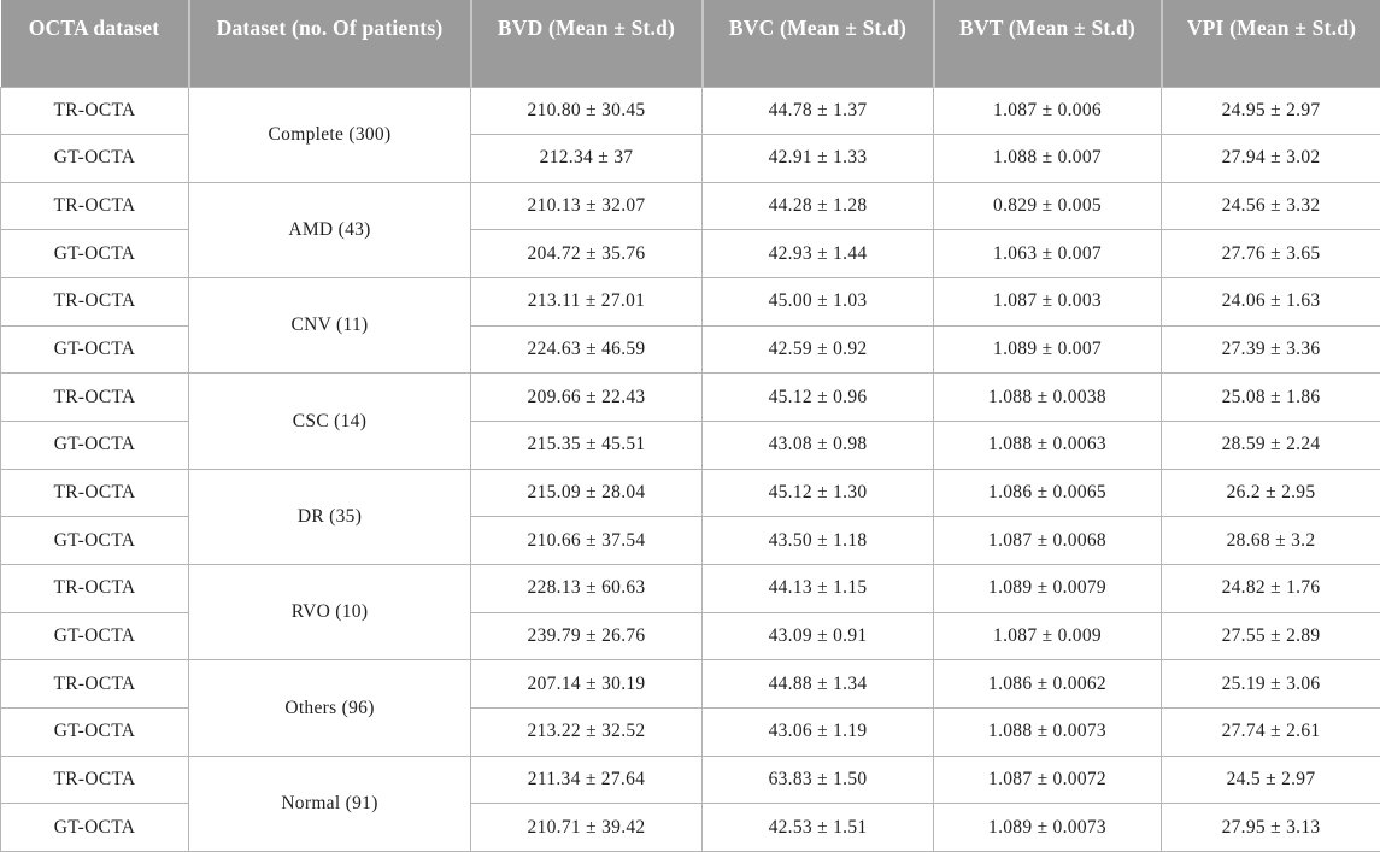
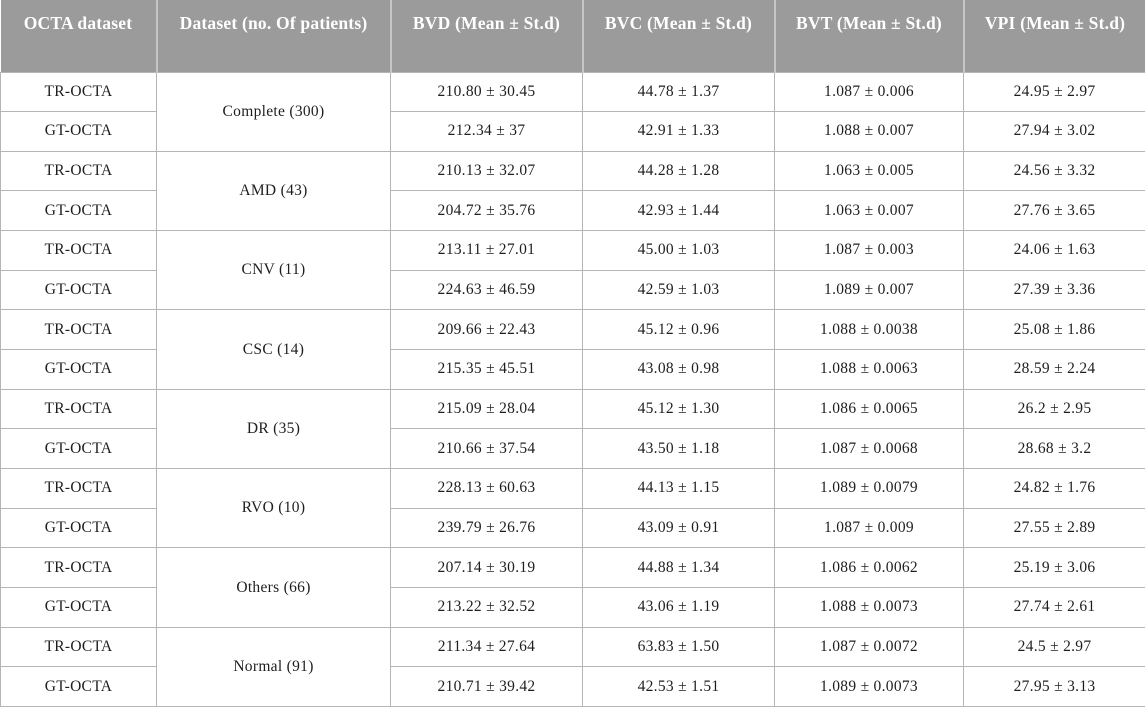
  OCTA dataset	Dataset (no. Of patients)	BVD (Mean ± St.d)	BVC (Mean ± St.d)	BVT (Mean ± St.d)	VPI (Mean ± St.d)
  TR-OCTA	Complete (300)	210.80 ± 30.45	44.78 ± 1.37	1.087 ± 0.006	24.95 ± 2.97
  GT-OCTA	212.34 ± 37	42.91 ± 1.33	1.088 ± 0.007	27.94 ± 3.02
- TR-OCTA	AMD (43)	210.13 ± 32.07	44.28 ± 1.28	0.829 ± 0.005	24.56 ± 3.32
+ TR-OCTA	AMD (43)	210.13 ± 32.07	44.28 ± 1.28	1.063 ± 0.005	24.56 ± 3.32
  GT-OCTA	204.72 ± 35.76	42.93 ± 1.44	1.063 ± 0.007	27.76 ± 3.65
  TR-OCTA	CNV (11)	213.11 ± 27.01	45.00 ± 1.03	1.087 ± 0.003	24.06 ± 1.63
- GT-OCTA	224.63 ± 46.59	42.59 ± 0.92	1.089 ± 0.007	27.39 ± 3.36
+ GT-OCTA	224.63 ± 46.59	42.59 ± 1.03	1.089 ± 0.007	27.39 ± 3.36
  TR-OCTA	CSC (14)	209.66 ± 22.43	45.12 ± 0.96	1.088 ± 0.0038	25.08 ± 1.86
  GT-OCTA	215.35 ± 45.51	43.08 ± 0.98	1.088 ± 0.0063	28.59 ± 2.24
  TR-OCTA	DR (35)	215.09 ± 28.04	45.12 ± 1.30	1.086 ± 0.0065	26.2 ± 2.95
  GT-OCTA	210.66 ± 37.54	43.50 ± 1.18	1.087 ± 0.0068	28.68 ± 3.2
  TR-OCTA	RVO (10)	228.13 ± 60.63	44.13 ± 1.15	1.089 ± 0.0079	24.82 ± 1.76
  GT-OCTA	239.79 ± 26.76	43.09 ± 0.91	1.087 ± 0.009	27.55 ± 2.89
- TR-OCTA	Others (96)	207.14 ± 30.19	44.88 ± 1.34	1.086 ± 0.0062	25.19 ± 3.06
+ TR-OCTA	Others (66)	207.14 ± 30.19	44.88 ± 1.34	1.086 ± 0.0062	25.19 ± 3.06
  GT-OCTA	213.22 ± 32.52	43.06 ± 1.19	1.088 ± 0.0073	27.74 ± 2.61
  TR-OCTA	Normal (91)	211.34 ± 27.64	63.83 ± 1.50	1.087 ± 0.0072	24.5 ± 2.97
  GT-OCTA	210.71 ± 39.42	42.53 ± 1.51	1.089 ± 0.0073	27.95 ± 3.13
